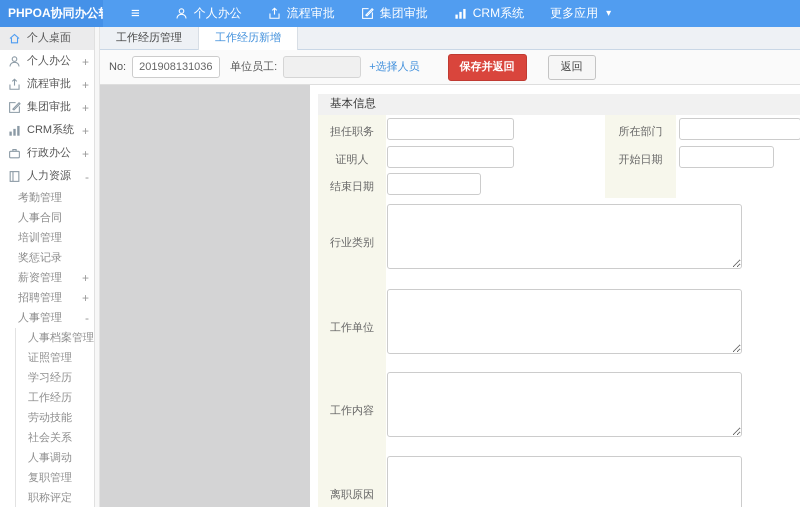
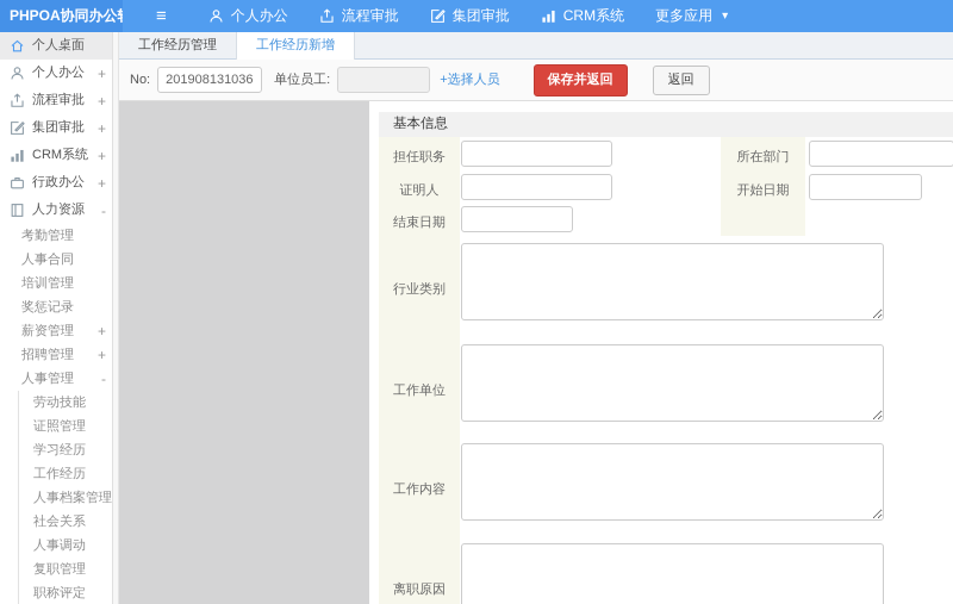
  PHPOA协同办公
  ≡
  个人办公
  流程审批
  集团审批
  CRM系统
  更多应用
  ▾
  个人桌面
  个人办公
  +
  流程审批
  +
  集团审批
  +
  CRM系统
  +
  行政办公
  +
  人力资源
  -
  考勤管理
  人事合同
  培训管理
  奖惩记录
  薪资管理
  +
  招聘管理
  +
  人事管理
  -
- 人事档案管理
+ 劳动技能
  证照管理
  学习经历
  工作经历
- 劳动技能
+ 人事档案管理
  社会关系
  人事调动
  复职管理
  职称评定
  工作经历管理
  工作经历新增
  No:
  201908131036
  单位员工:
  +选择人员
  保存并返回
  返回
  基本信息
  担任职务
  所在部门
  证明人
  开始日期
  结束日期
  行业类别
  工作单位
  工作内容
  离职原因
